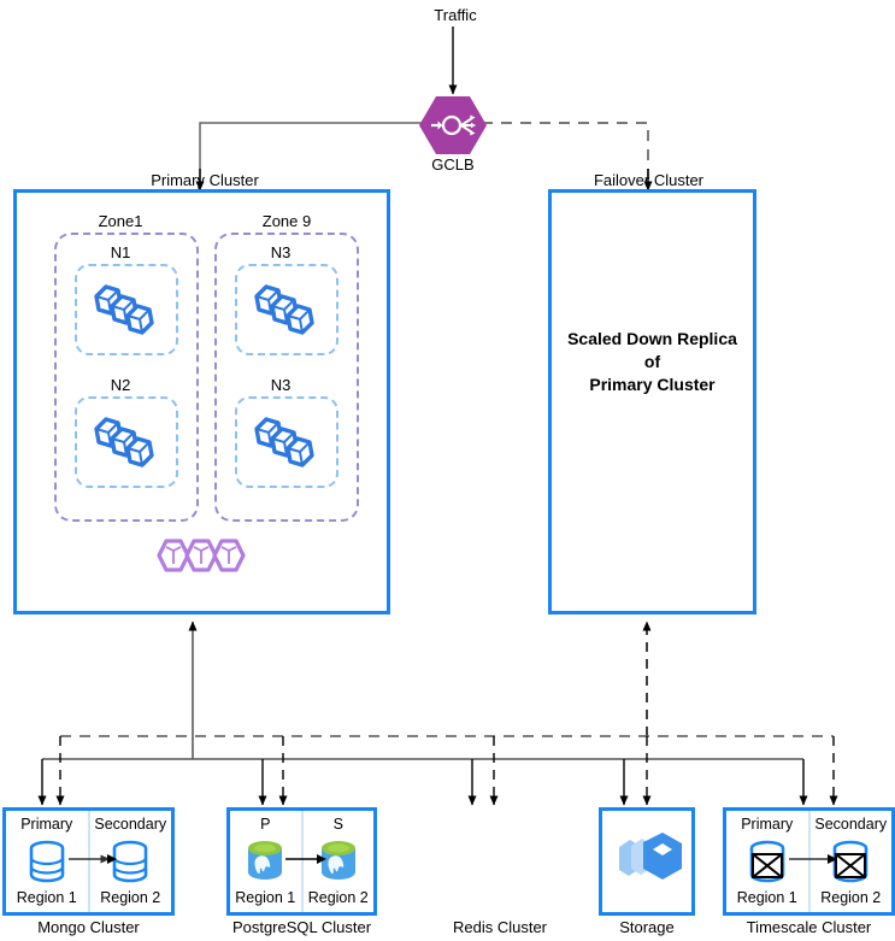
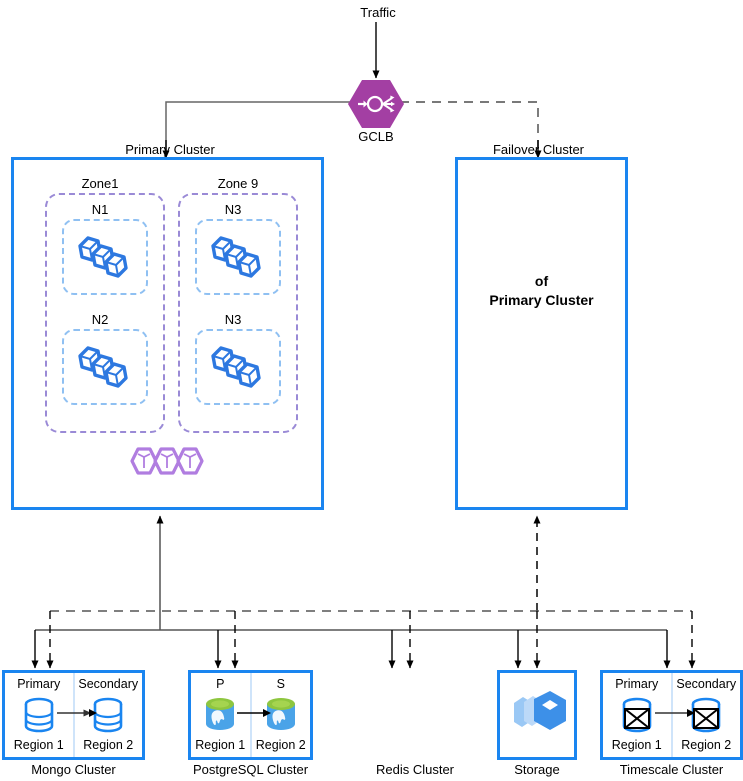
  Traffic
  GCLB
  Primary Cluster
  Zone1
  N1
  N2
  Zone 9
  N3
  N3
  Failover Cluster
- Scaled Down Replica
  of
  Primary Cluster
  Primary
  Region 1
  Secondary
  Region 2
  Mongo Cluster
  P
  Region 1
  S
  Region 2
  PostgreSQL Cluster
  Redis Cluster
  Storage
  Primary
  Region 1
  Secondary
  Region 2
  Timescale Cluster
